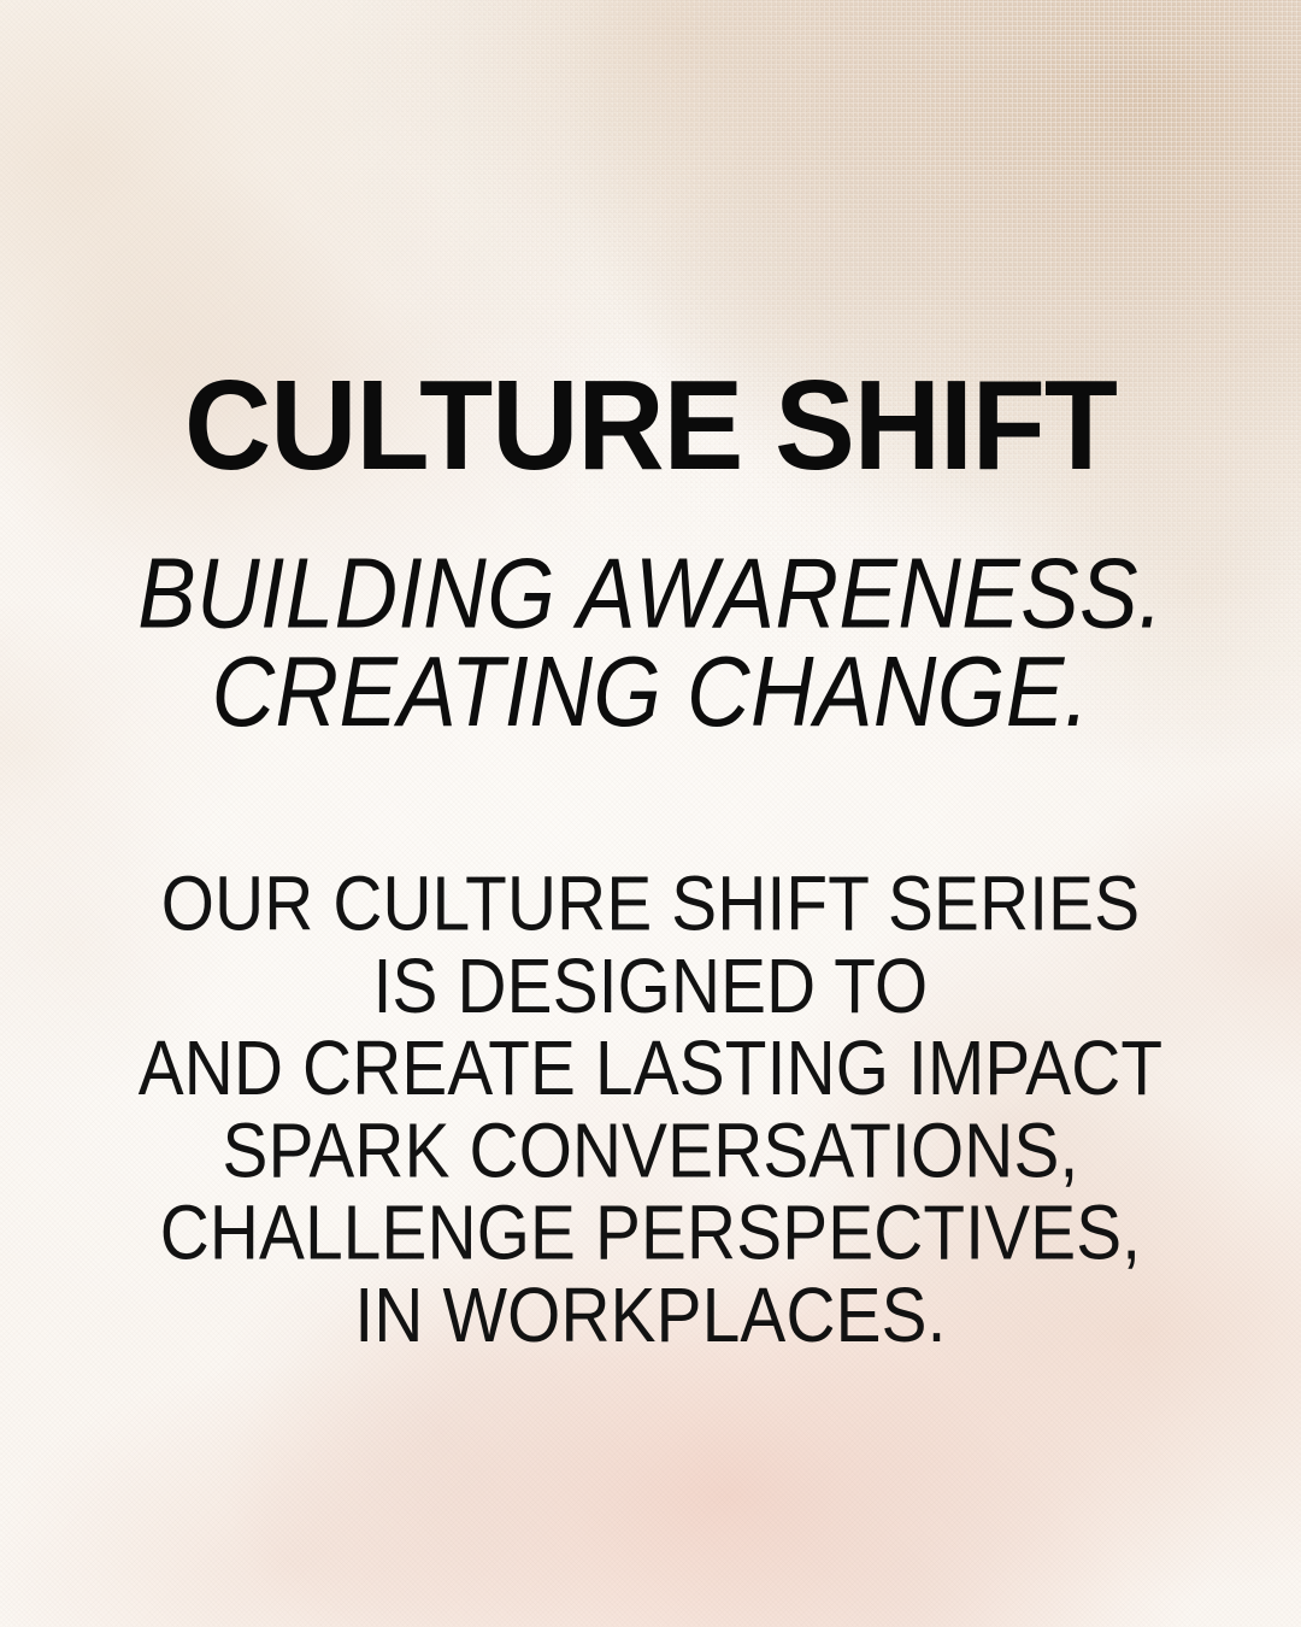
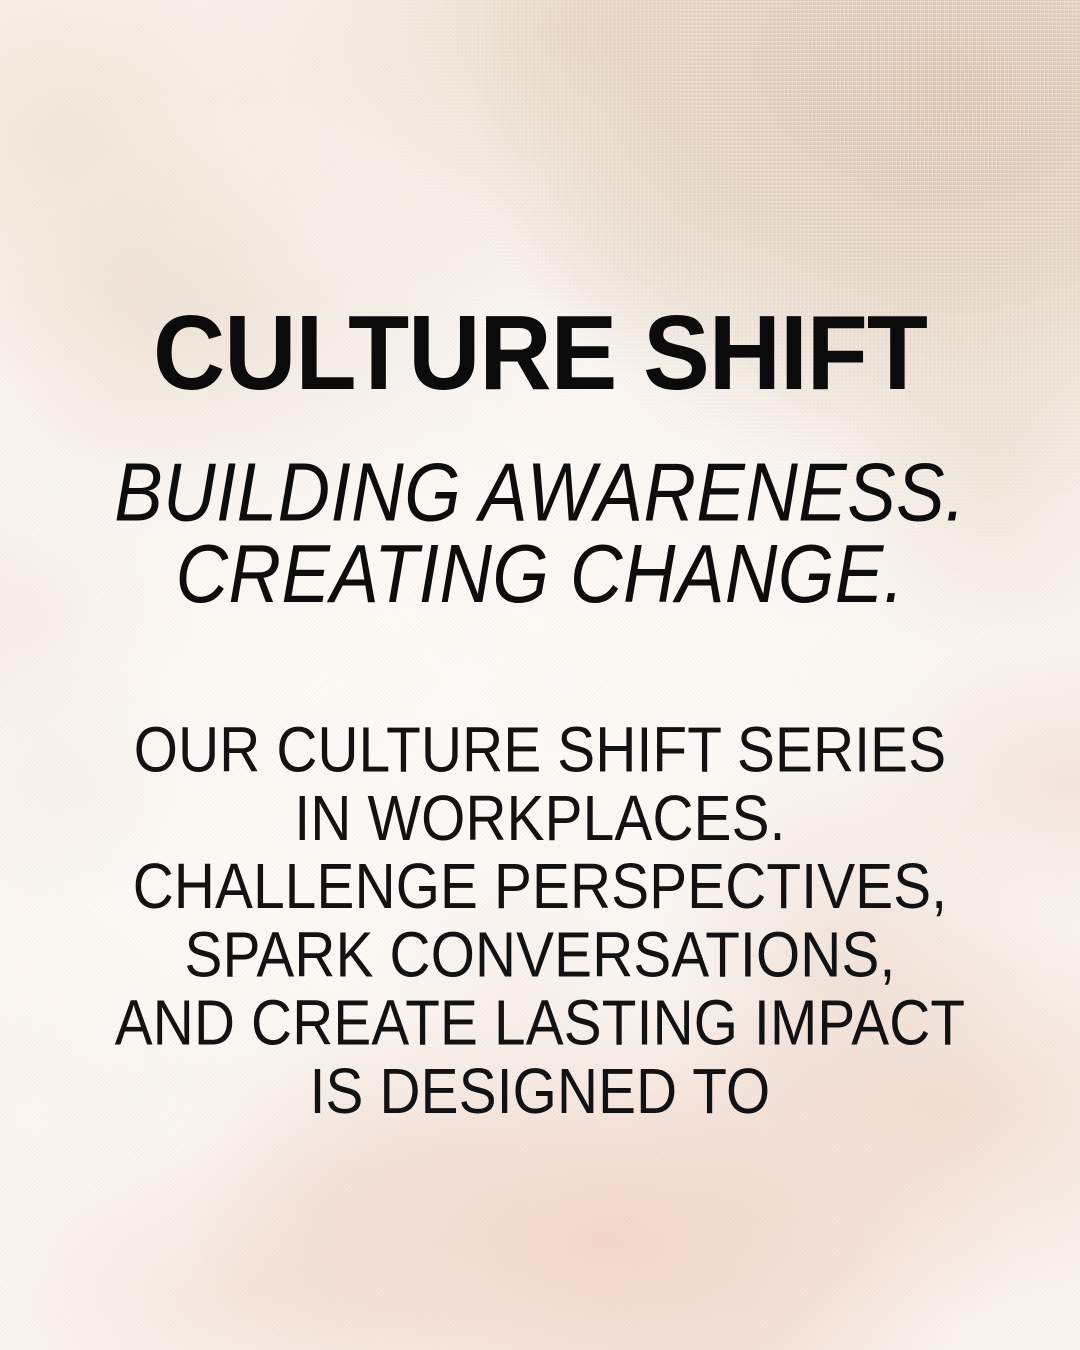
  CULTURE SHIFT
  BUILDING AWARENESS.
  CREATING CHANGE.
  OUR CULTURE SHIFT SERIES
- IS DESIGNED TO
+ IN WORKPLACES.
- AND CREATE LASTING IMPACT
+ CHALLENGE PERSPECTIVES,
  SPARK CONVERSATIONS,
- CHALLENGE PERSPECTIVES,
+ AND CREATE LASTING IMPACT
- IN WORKPLACES.
+ IS DESIGNED TO
